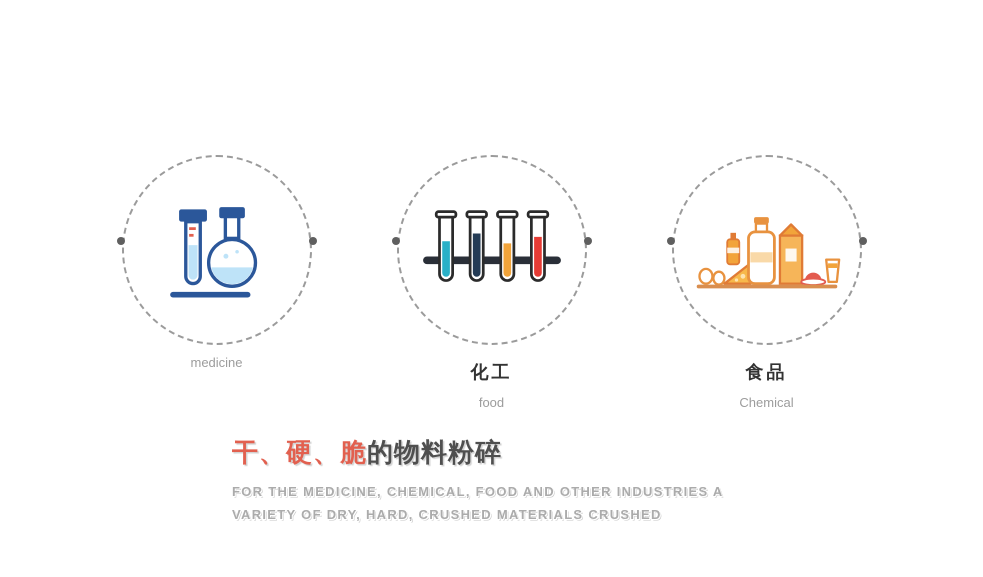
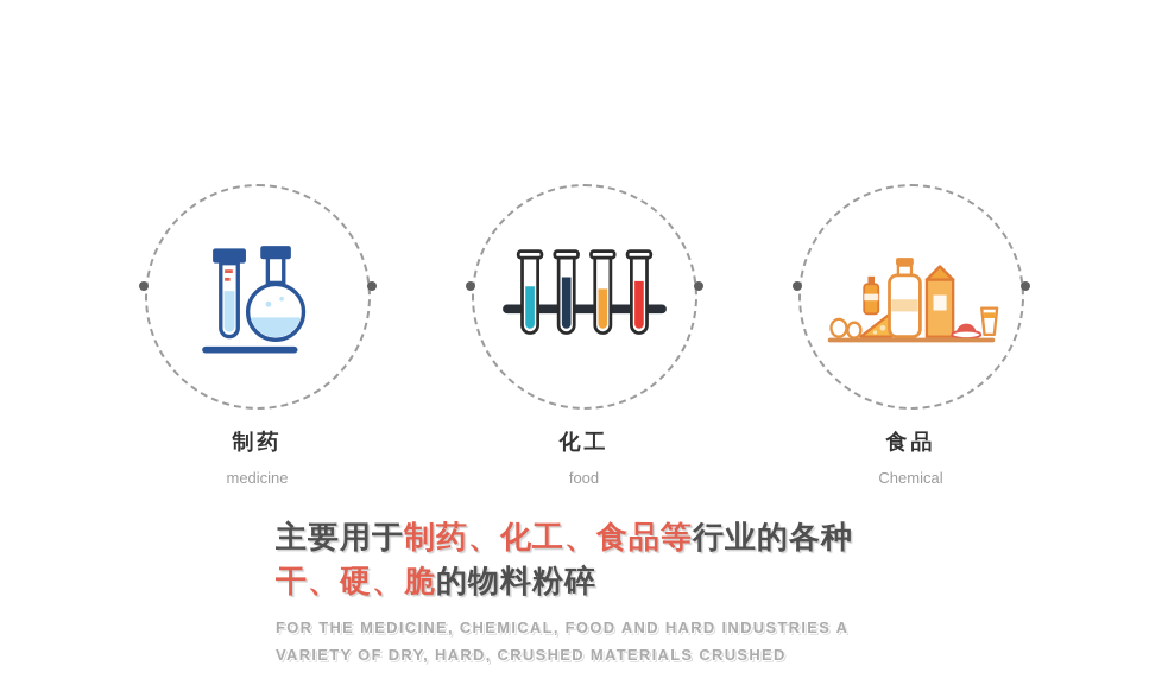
+ 制药
  medicine
  化工
  food
  食品
  Chemical
+ 主要用于制药、化工、食品等行业的各种
  干、硬、脆的物料粉碎
- FOR THE MEDICINE, CHEMICAL, FOOD AND OTHER INDUSTRIES A
+ FOR THE MEDICINE, CHEMICAL, FOOD AND HARD INDUSTRIES A
  VARIETY OF DRY, HARD, CRUSHED MATERIALS CRUSHED
